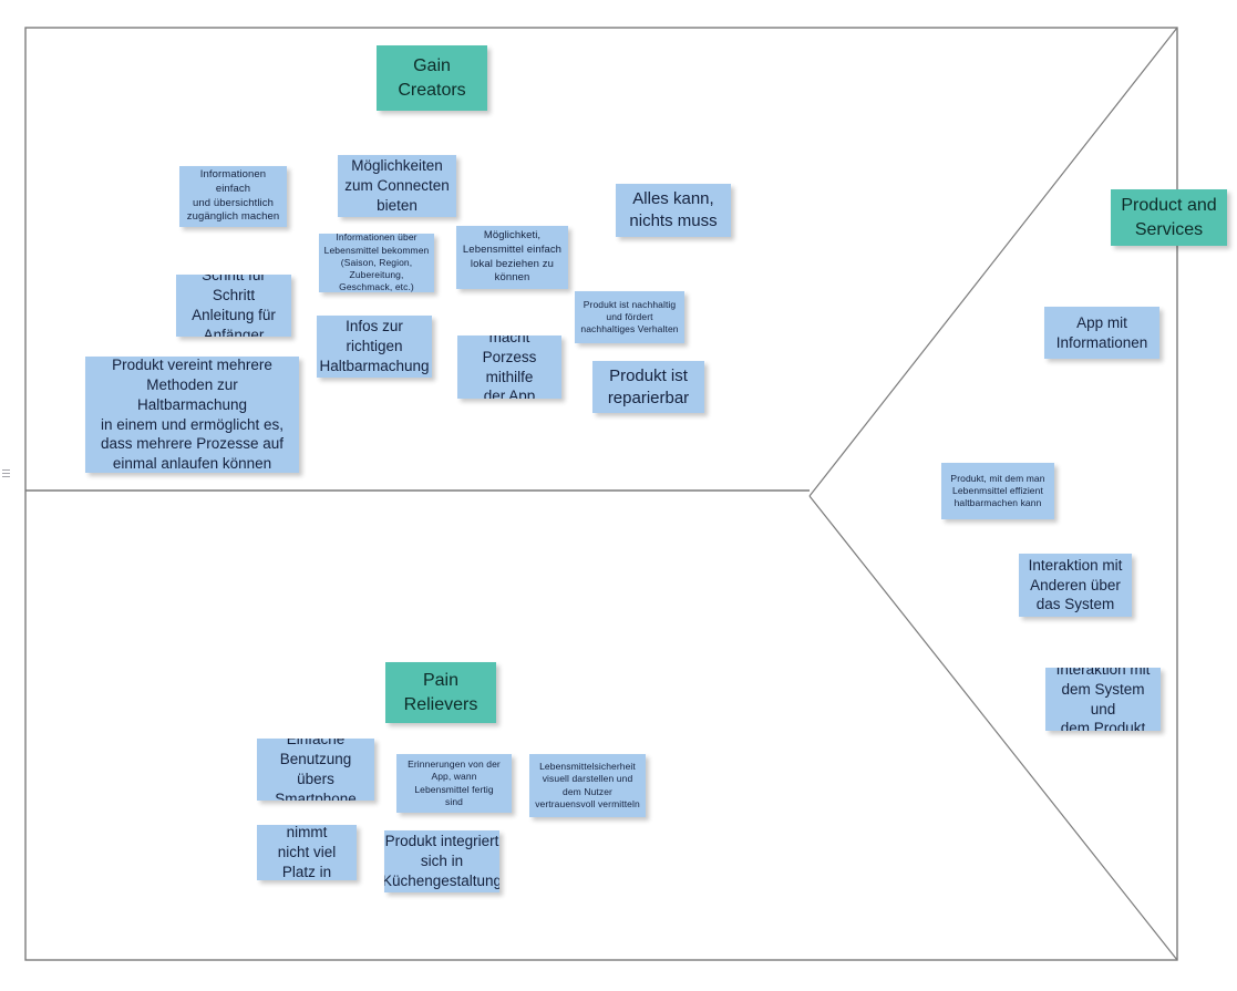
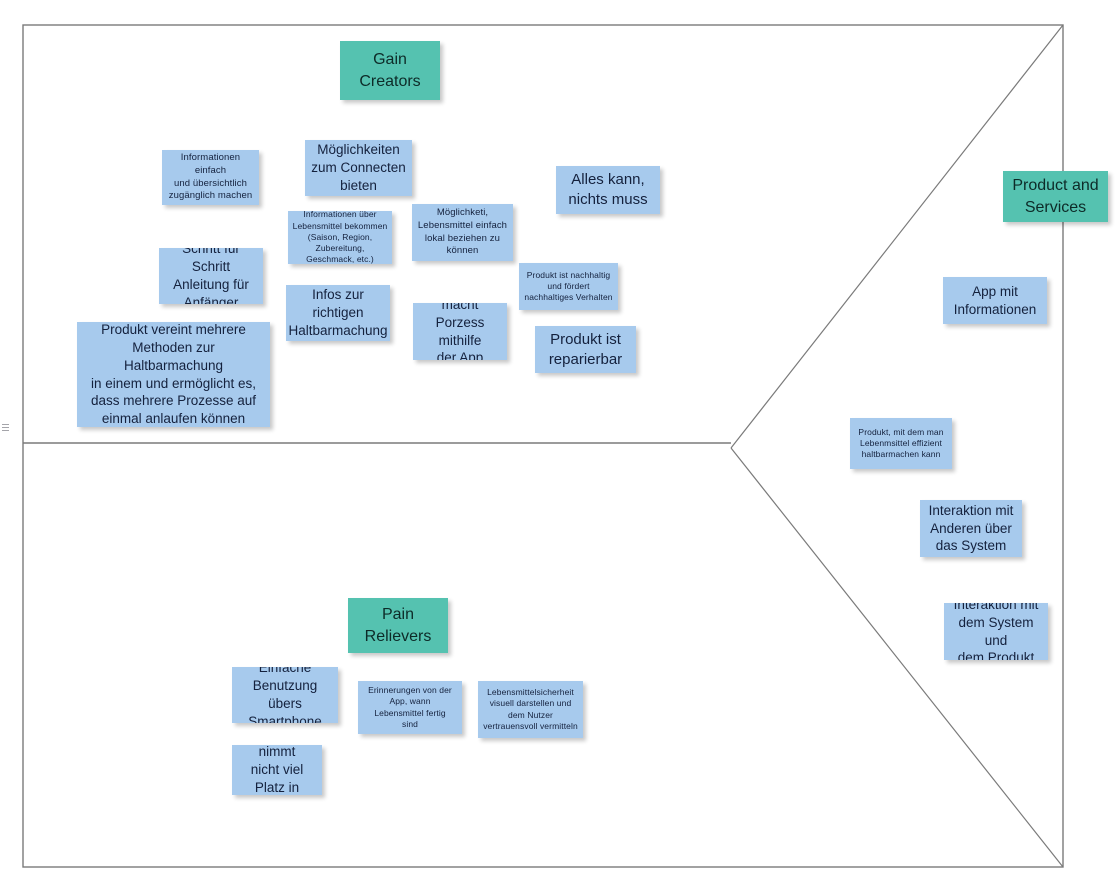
  Gain
  Creators
  Pain
  Relievers
  Product and
  Services
  Informationen einfach
  und übersichtlich
  zugänglich machen
  Möglichkeiten
  zum Connecten
  bieten
  Alles kann,
  nichts muss
  Informationen über
  Lebensmittel bekommen
  (Saison, Region, Zubereitung,
  Geschmack, etc.)
  Möglichketi,
  Lebensmittel einfach
  lokal beziehen zu
  können
  Schritt für Schritt
  Anleitung für
  Anfänger
  Produkt ist nachhaltig
  und fördert
  nachhaltiges Verhalten
  Infos zur
  richtigen
  Haltbarmachung
  Porzess mithilfe
  Produkt ist
  reparierbar
  Produkt vereint mehrere
  Methoden zur Haltbarmachung
  in einem und ermöglicht es,
  dass mehrere Prozesse auf
  einmal anlaufen können
  Einfache
  Benutzung übers
  Smartphone
  Erinnerungen von der
  App, wann
  Lebensmittel fertig
  sind
  Lebensmittelsicherheit
  visuell darstellen und
  dem Nutzer
  vertrauensvoll vermitteln
  nicht viel Platz in
- Produkt integriert
- sich in
- Küchengestaltung
  App mit
  Informationen
  Produkt, mit dem man
  Lebenmsittel effizient
  haltbarmachen kann
  Interaktion mit
  Anderen über
  das System
  Interaktion mit
  dem System und
  dem Produkt
